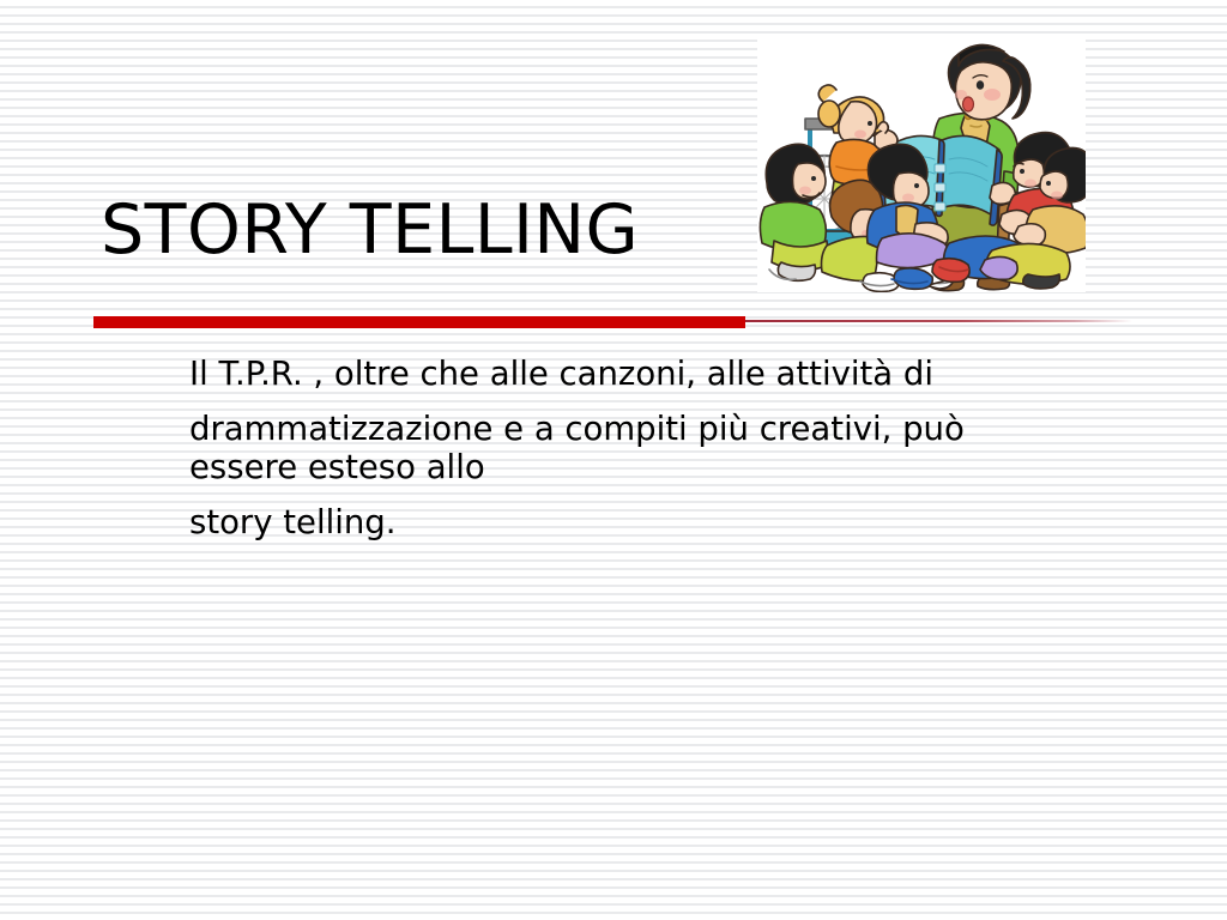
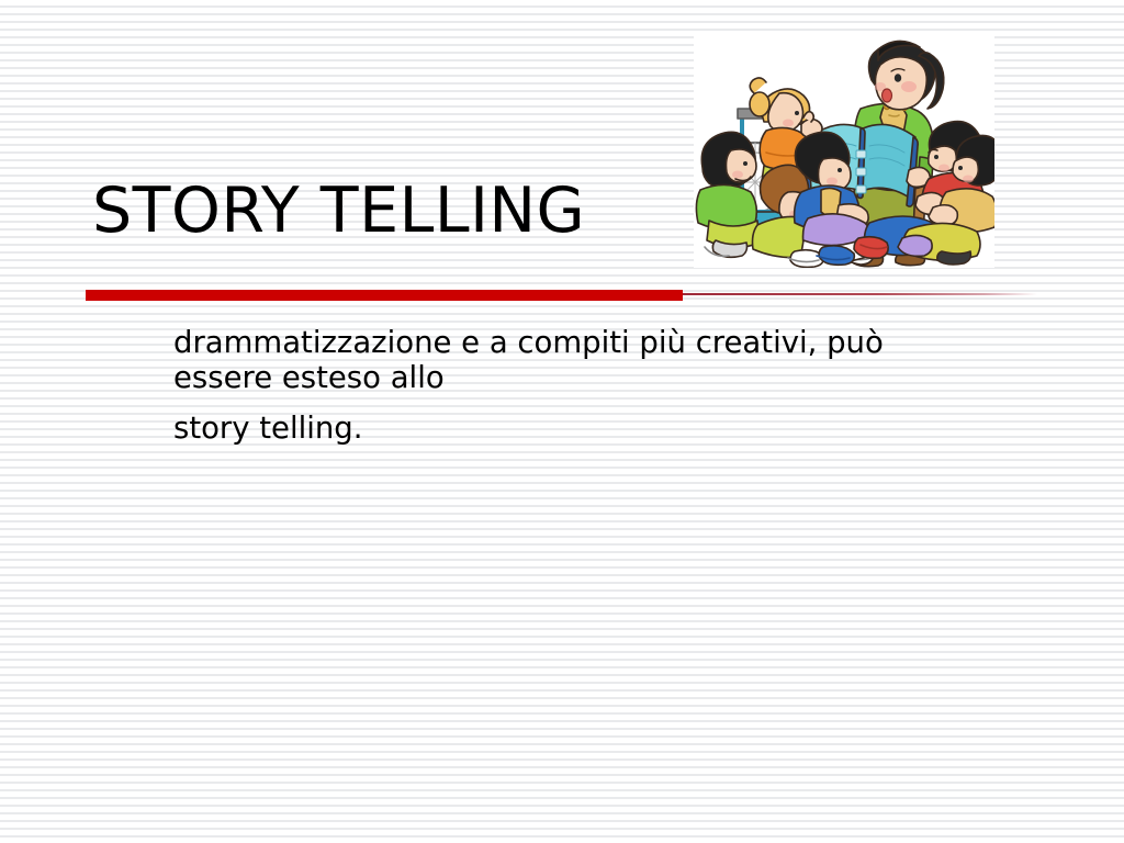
  STORY TELLING
- Il T.P.R. , oltre che alle canzoni, alle attività di
  drammatizzazione e a compiti più creativi, può essere esteso allo
  story telling.
